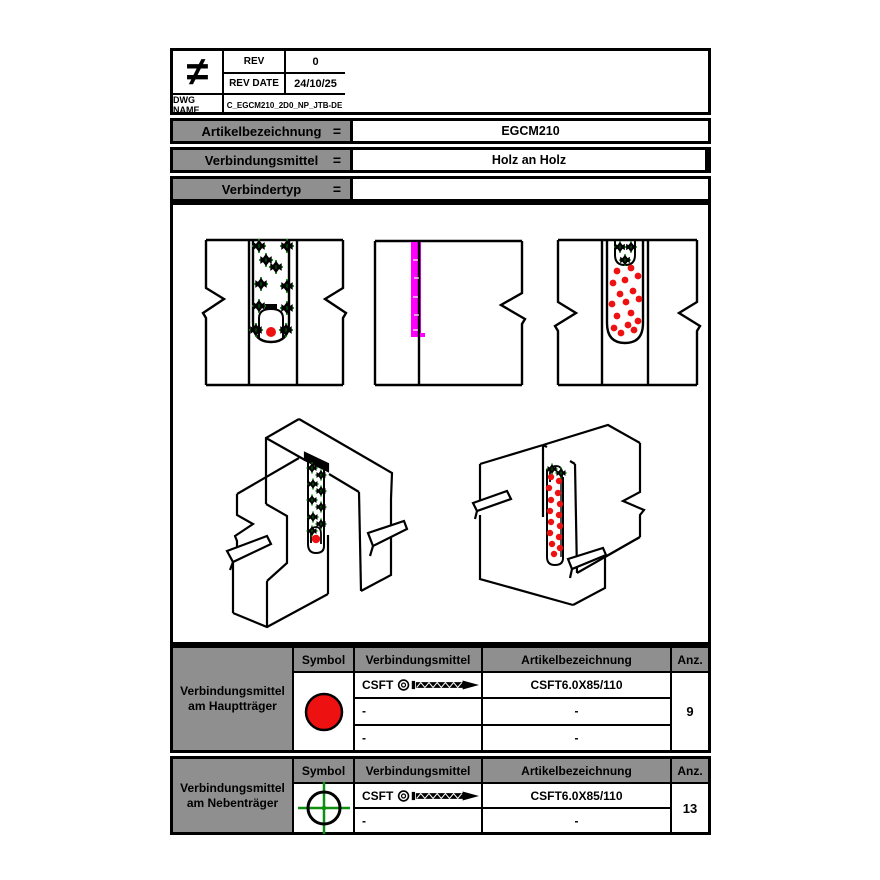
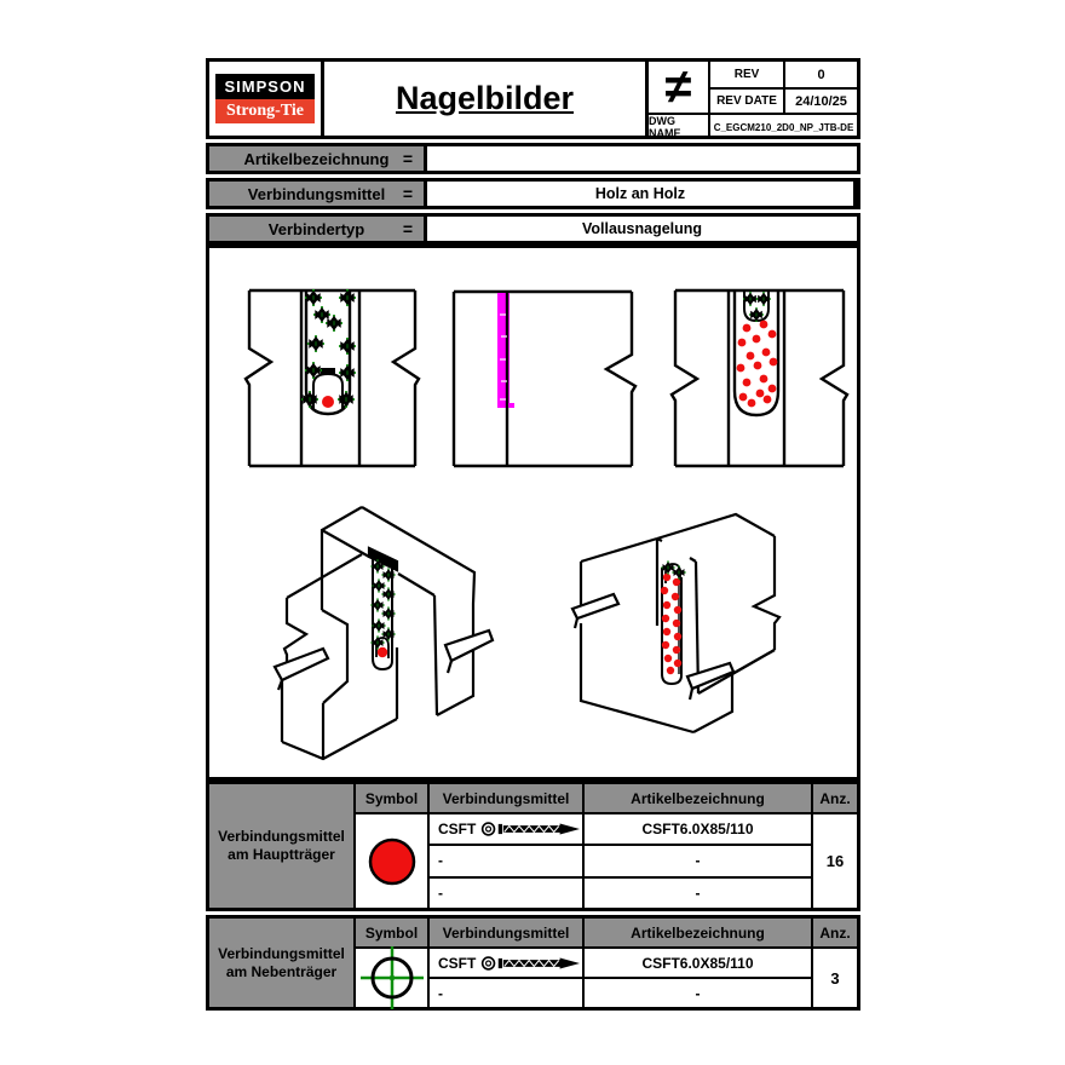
+ SIMPSON
+ Strong-Tie
+ Nagelbilder
  ≠
  REV
  0
  REV DATE
  24/10/25
  DWG NAME
  C_EGCM210_2D0_NP_JTB-DE
  Artikelbezeichnung
  =
- EGCM210
  Verbindungsmittel
  =
  Holz an Holz
  Verbindertyp
  =
+ Vollausnagelung
  Verbindungsmittel am Hauptträger
  Symbol
  Verbindungsmittel
  Artikelbezeichnung
  Anz.
- 9
+ 16
  CSFT
  CSFT6.0X85/110
  -
  -
  -
  -
  Verbindungsmittel am Nebenträger
  Symbol
  Verbindungsmittel
  Artikelbezeichnung
  Anz.
- 13
+ 3
  CSFT
  CSFT6.0X85/110
  -
  -
